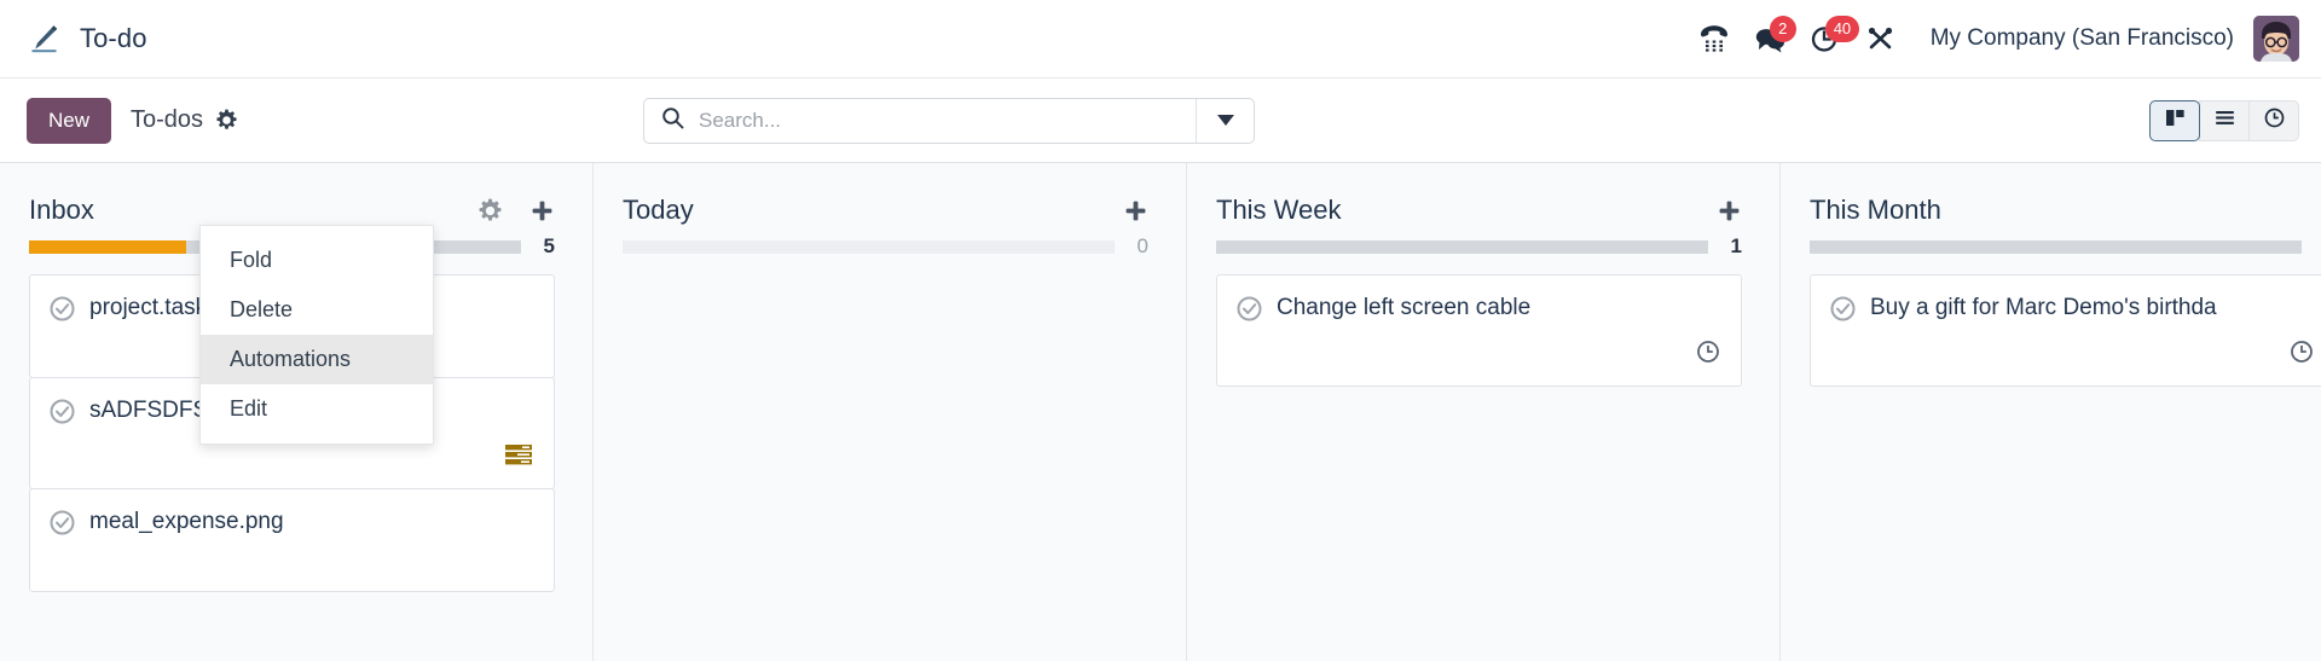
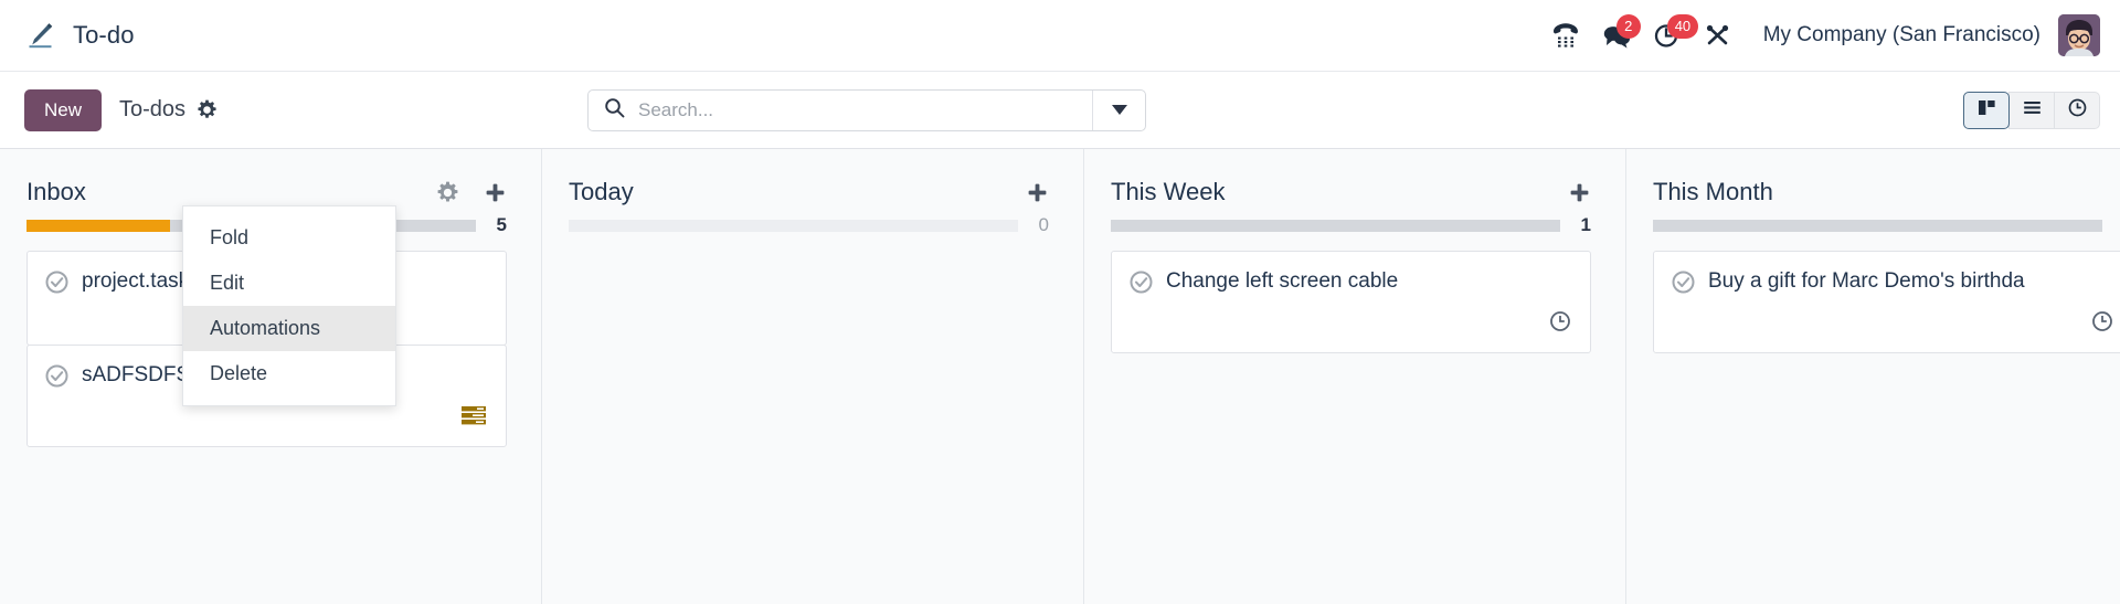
  To-do
  2
  40
  My Company (San Francisco)
  New
  To-dos
  Search...
  Inbox
  5
  project.tas
  sADFSDF
- meal_expense.png
  Today
  0
  This Week
  1
  Change left screen cable
  This Month
  Buy a gift for Marc Demo's birthda
  Fold
- Delete
+ Edit
  Automations
- Edit
+ Delete
